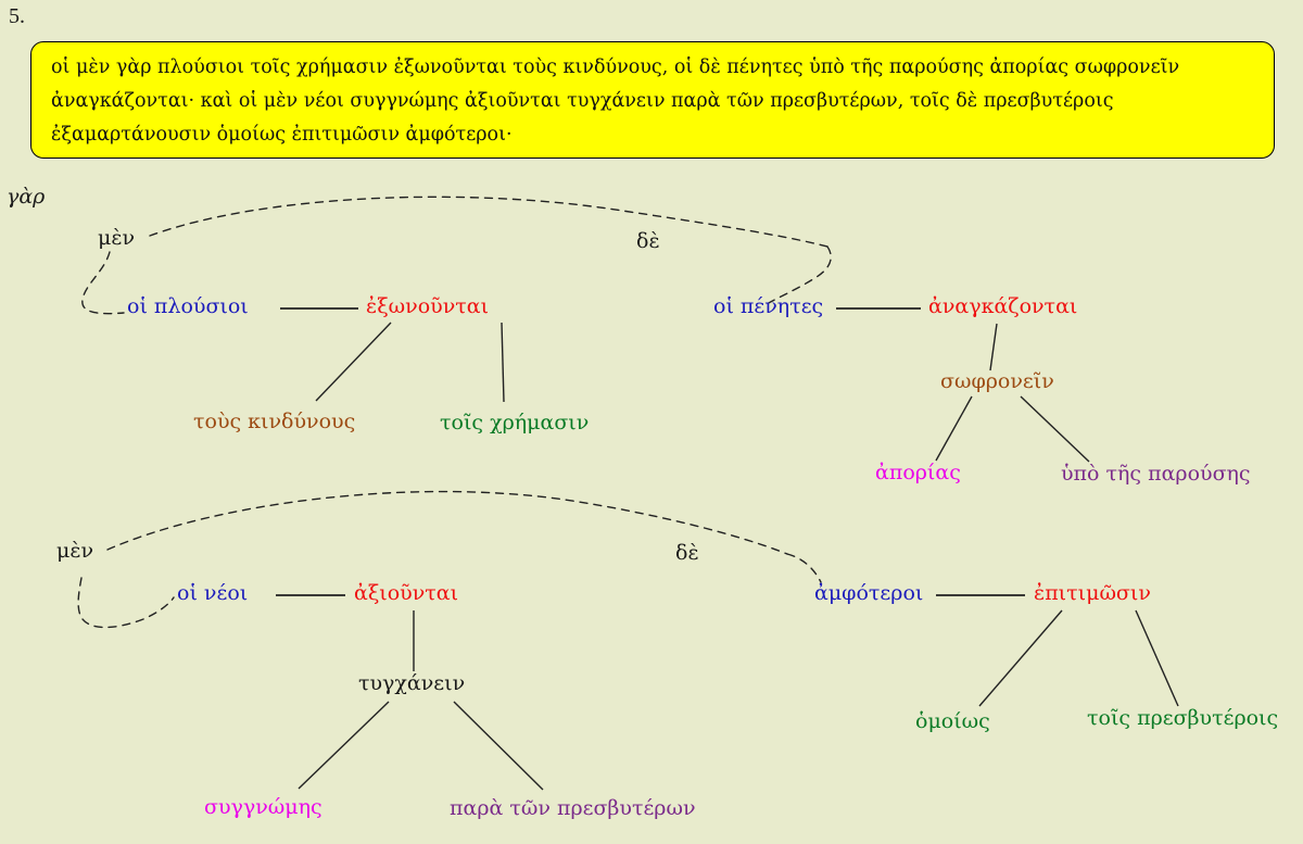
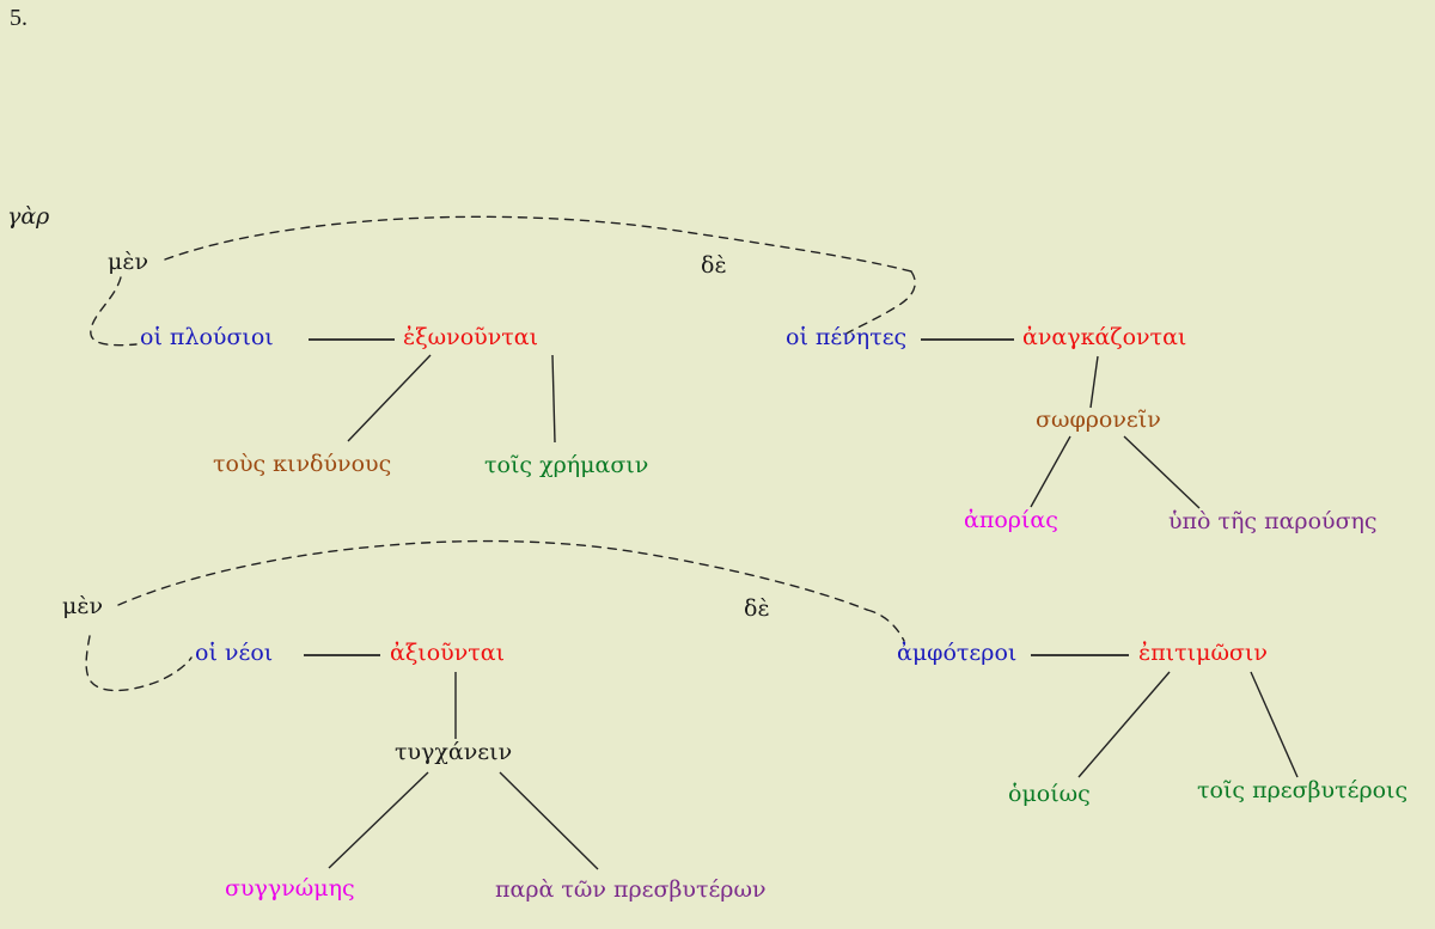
  5.
- οἱ μὲν γὰρ πλούσιοι τοῖς χρήμασιν ἐξωνοῦνται τοὺς κινδύνους, οἱ δὲ πένητες ὑπὸ τῆς παρούσης ἀπορίας σωφρονεῖν
- ἀναγκάζονται· καὶ οἱ μὲν νέοι συγγνώμης ἀξιοῦνται τυγχάνειν παρὰ τῶν πρεσβυτέρων, τοῖς δὲ πρεσβυτέροις
- ἐξαμαρτάνουσιν ὁμοίως ἐπιτιμῶσιν ἀμφότεροι·
  γὰρ
  μὲν
  οἱ πλούσιοι
  ἐξωνοῦνται
  τοὺς κινδύνους
  τοῖς χρήμασιν
  δὲ
  οἱ πένητες
  ἀναγκάζονται
  σωφρονεῖν
  ἀπορίας
  ὑπὸ τῆς παρούσης
  μὲν
  οἱ νέοι
  ἀξιοῦνται
  τυγχάνειν
  συγγνώμης
  παρὰ τῶν πρεσβυτέρων
  δὲ
  ἀμφότεροι
  ἐπιτιμῶσιν
  ὁμοίως
  τοῖς πρεσβυτέροις
